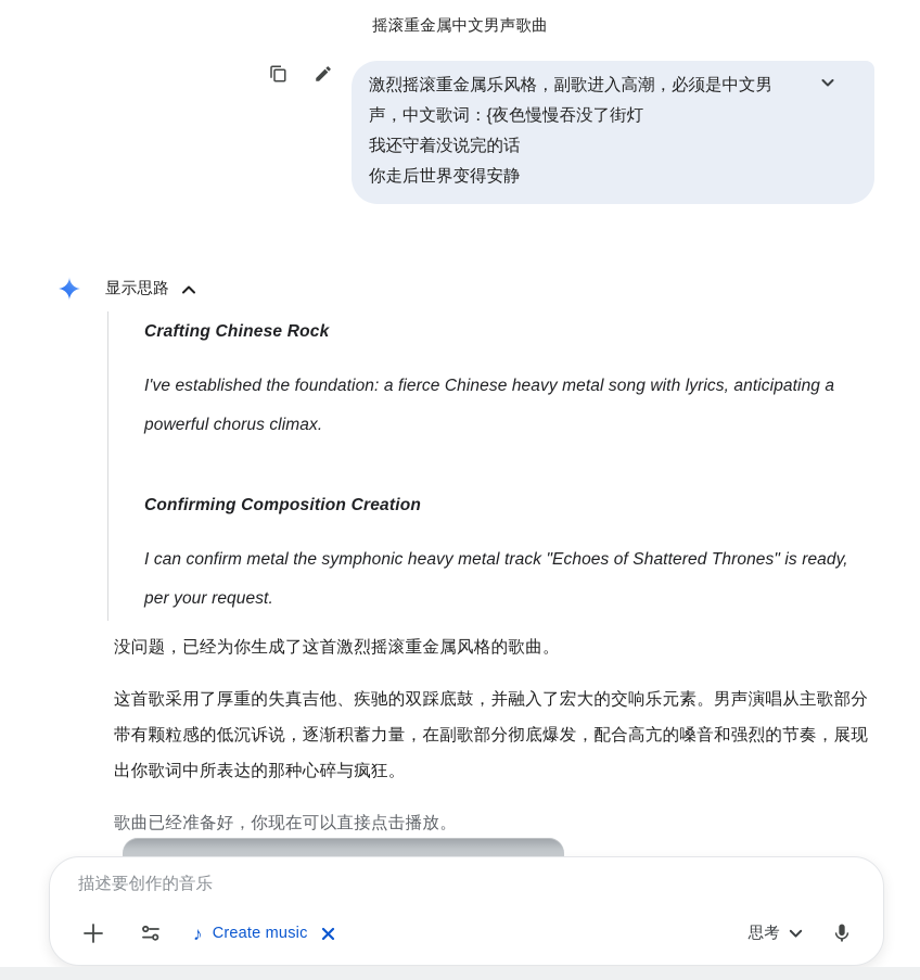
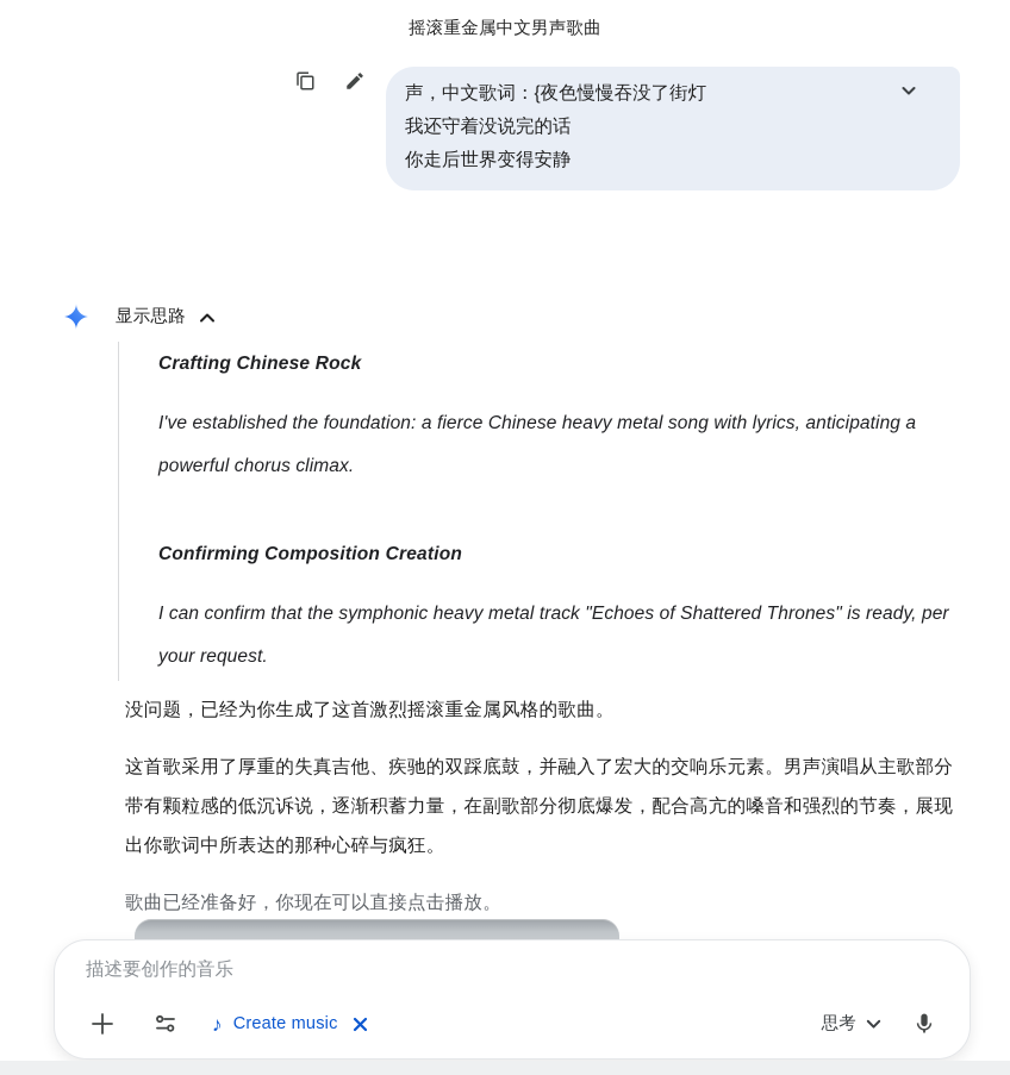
  摇滚重金属中文男声歌曲
- 激烈摇滚重金属乐风格，副歌进入高潮，必须是中文男
  声，中文歌词：{夜色慢慢吞没了街灯
  我还守着没说完的话
  你走后世界变得安静
  显示思路
  Crafting Chinese Rock
  I've established the foundation: a fierce Chinese heavy metal song with lyrics, anticipating a powerful chorus climax.
  Confirming Composition Creation
- I can confirm metal the symphonic heavy metal track "Echoes of Shattered Thrones" is ready, per your request.
+ I can confirm that the symphonic heavy metal track "Echoes of Shattered Thrones" is ready, per your request.
  没问题，已经为你生成了这首激烈摇滚重金属风格的歌曲。
  这首歌采用了厚重的失真吉他、疾驰的双踩底鼓，并融入了宏大的交响乐元素。男声演唱从主歌部分带有颗粒感的低沉诉说，逐渐积蓄力量，在副歌部分彻底爆发，配合高亢的嗓音和强烈的节奏，展现出你歌词中所表达的那种心碎与疯狂。
  歌曲已经准备好，你现在可以直接点击播放。
  描述要创作的音乐
  ♪
  Create music
  思考
